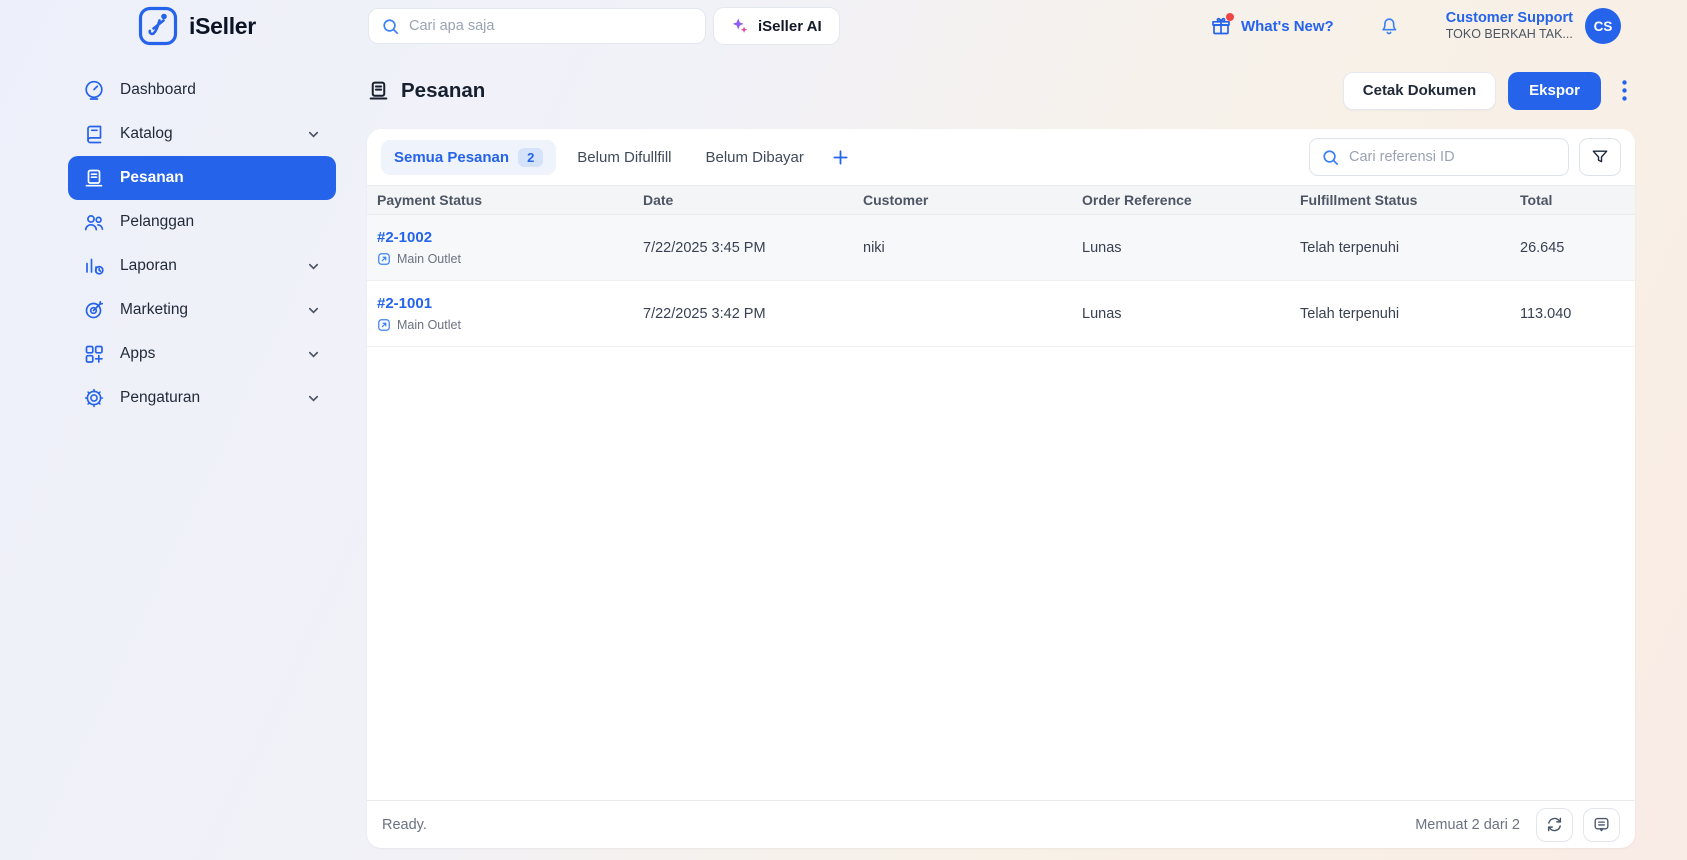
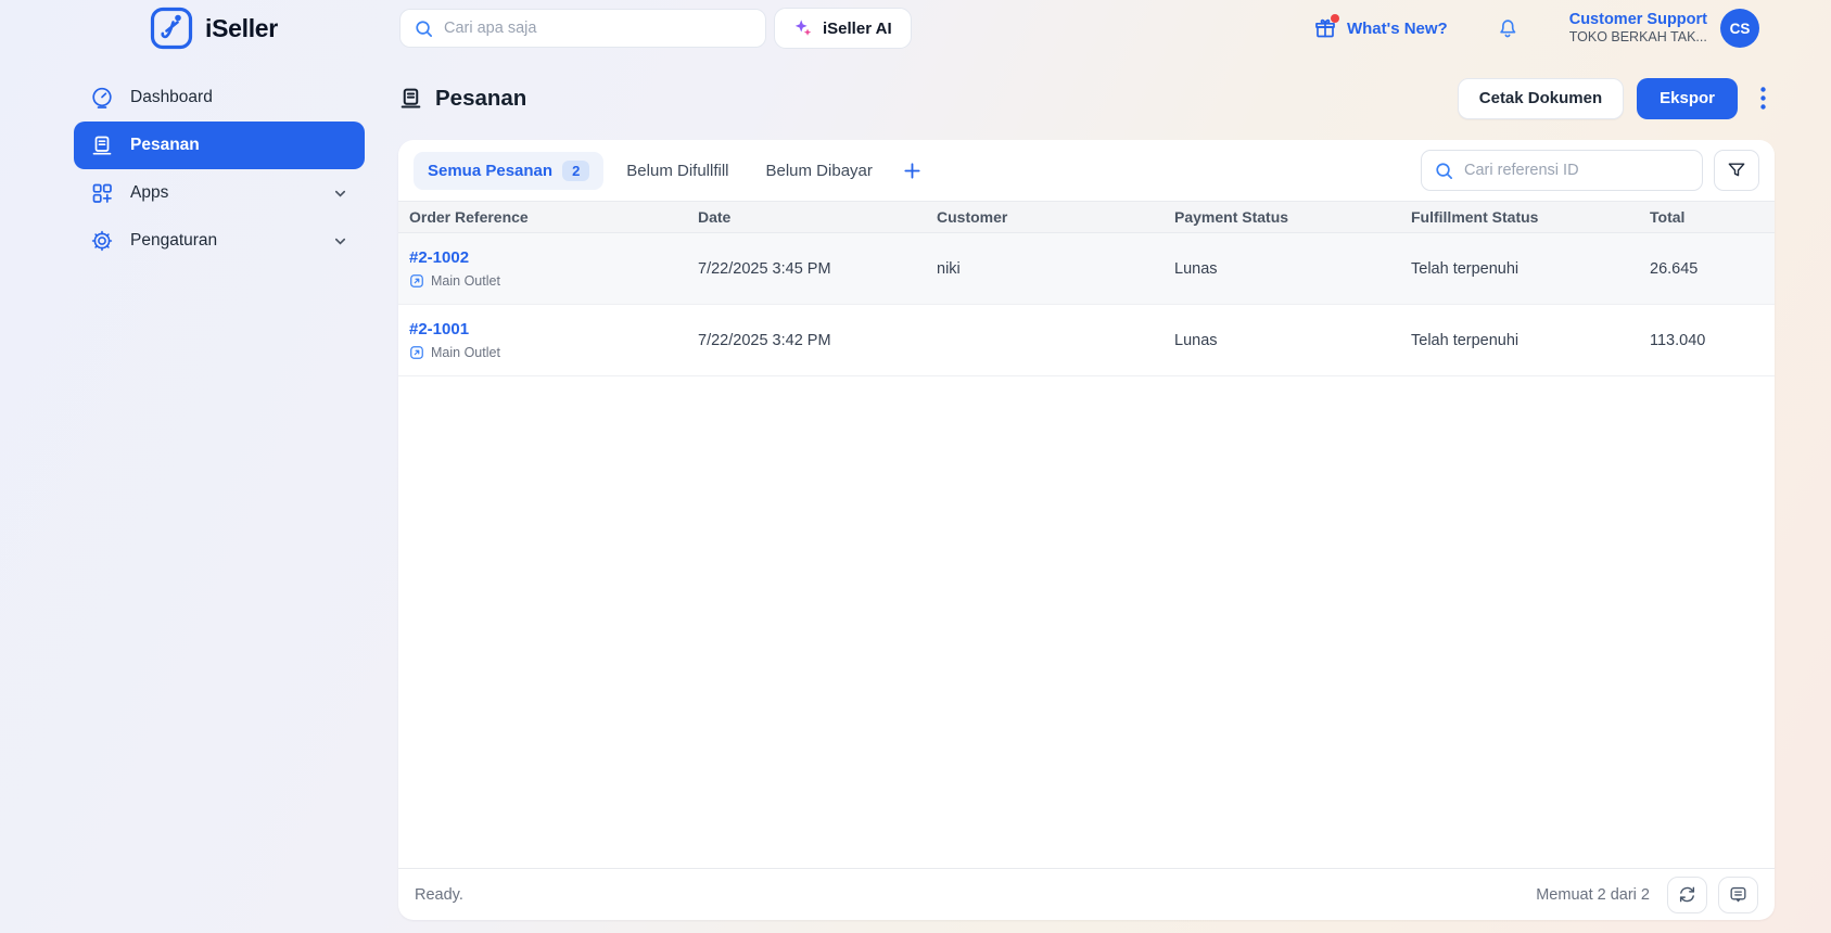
  iSeller
  Cari apa saja
  iSeller AI
  What's New?
  Customer Support
  TOKO BERKAH TAK...
  CS
  Dashboard
- Katalog
  Pesanan
- Pelanggan
- Laporan
- Marketing
  Apps
  Pengaturan
  Pesanan
  Cetak Dokumen
  Ekspor
  Semua Pesanan
  2
  Belum Difullfill
  Belum Dibayar
  Cari referensi ID
- Payment Status
+ Order Reference
  Date
  Customer
- Order Reference
+ Payment Status
  Fulfillment Status
  Total
  #2-1002
  Main Outlet
  7/22/2025 3:45 PM
  niki
  Lunas
  Telah terpenuhi
  26.645
  #2-1001
  Main Outlet
  7/22/2025 3:42 PM
  Lunas
  Telah terpenuhi
  113.040
  Ready.
  Memuat 2 dari 2
